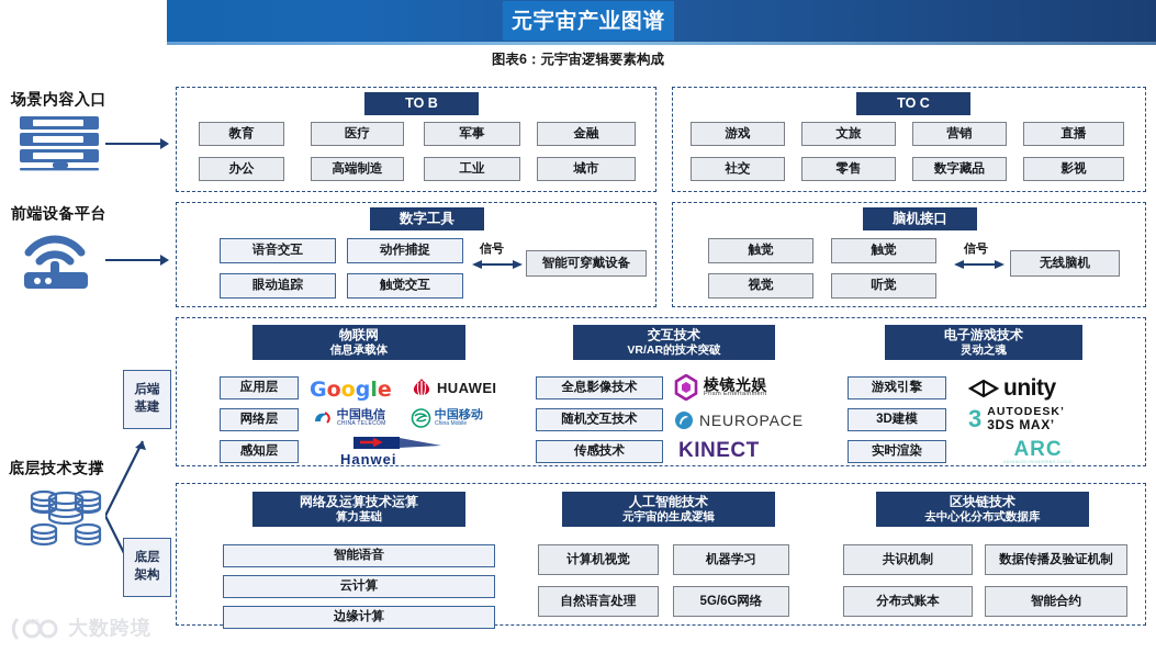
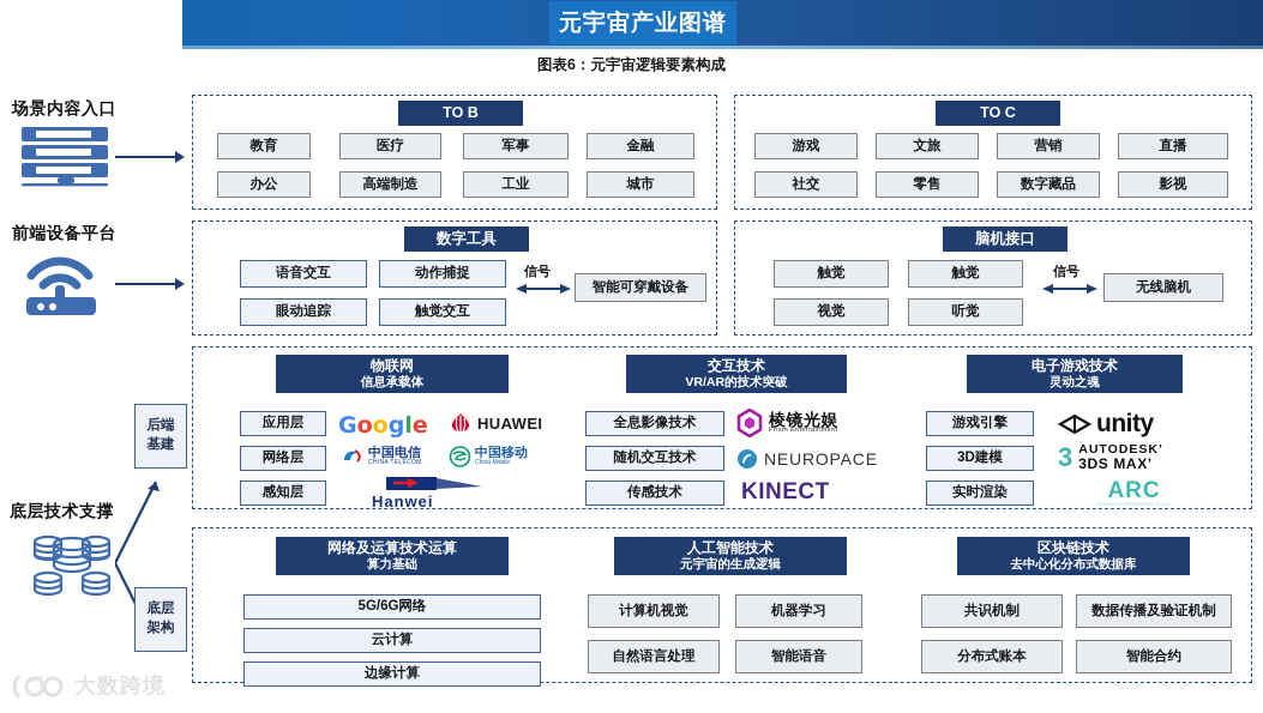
  元宇宙产业图谱
  图表6：元宇宙逻辑要素构成
  场景内容入口
  前端设备平台
  底层技术支撑
  后端
  基建
  底层
  架构
  TO B
  教育
  医疗
  军事
  金融
  办公
  高端制造
  工业
  城市
  TO C
  游戏
  文旅
  营销
  直播
  社交
  零售
  数字藏品
  影视
  数字工具
  语音交互
  动作捕捉
  眼动追踪
  触觉交互
  信号
  智能可穿戴设备
  脑机接口
  触觉
  触觉
  视觉
  听觉
  信号
  无线脑机
  物联网
  信息承载体
  应用层
  网络层
  感知层
  G
  o
  o
  g
  l
  e
  HUAWEI
  中国电信
  中国移动
  Hanwei
  交互技术
  VR/AR的技术突破
  全息影像技术
  随机交互技术
  传感技术
  棱镜光娱
  NEUROPACE
  KINECT
  电子游戏技术
  灵动之魂
  游戏引擎
  3D建模
  实时渲染
  unity
  3
  AUTODESK’
  3DS MAX’
  ARC
  网络及运算技术运算
  算力基础
- 智能语音
+ 5G/6G网络
  云计算
  边缘计算
  人工智能技术
  元宇宙的生成逻辑
  计算机视觉
  机器学习
  自然语言处理
- 5G/6G网络
+ 智能语音
  区块链技术
  去中心化分布式数据库
  共识机制
  数据传播及验证机制
  分布式账本
  智能合约
  大数跨境
